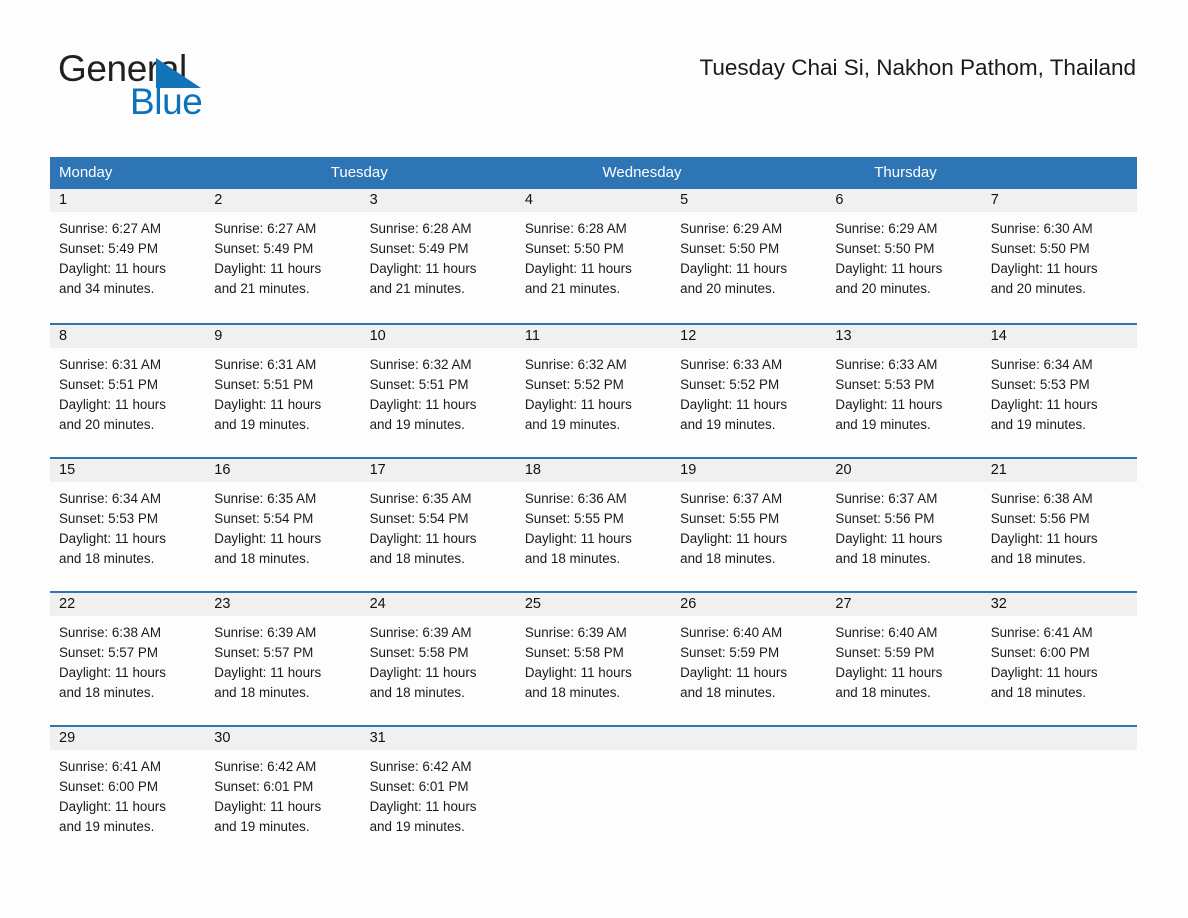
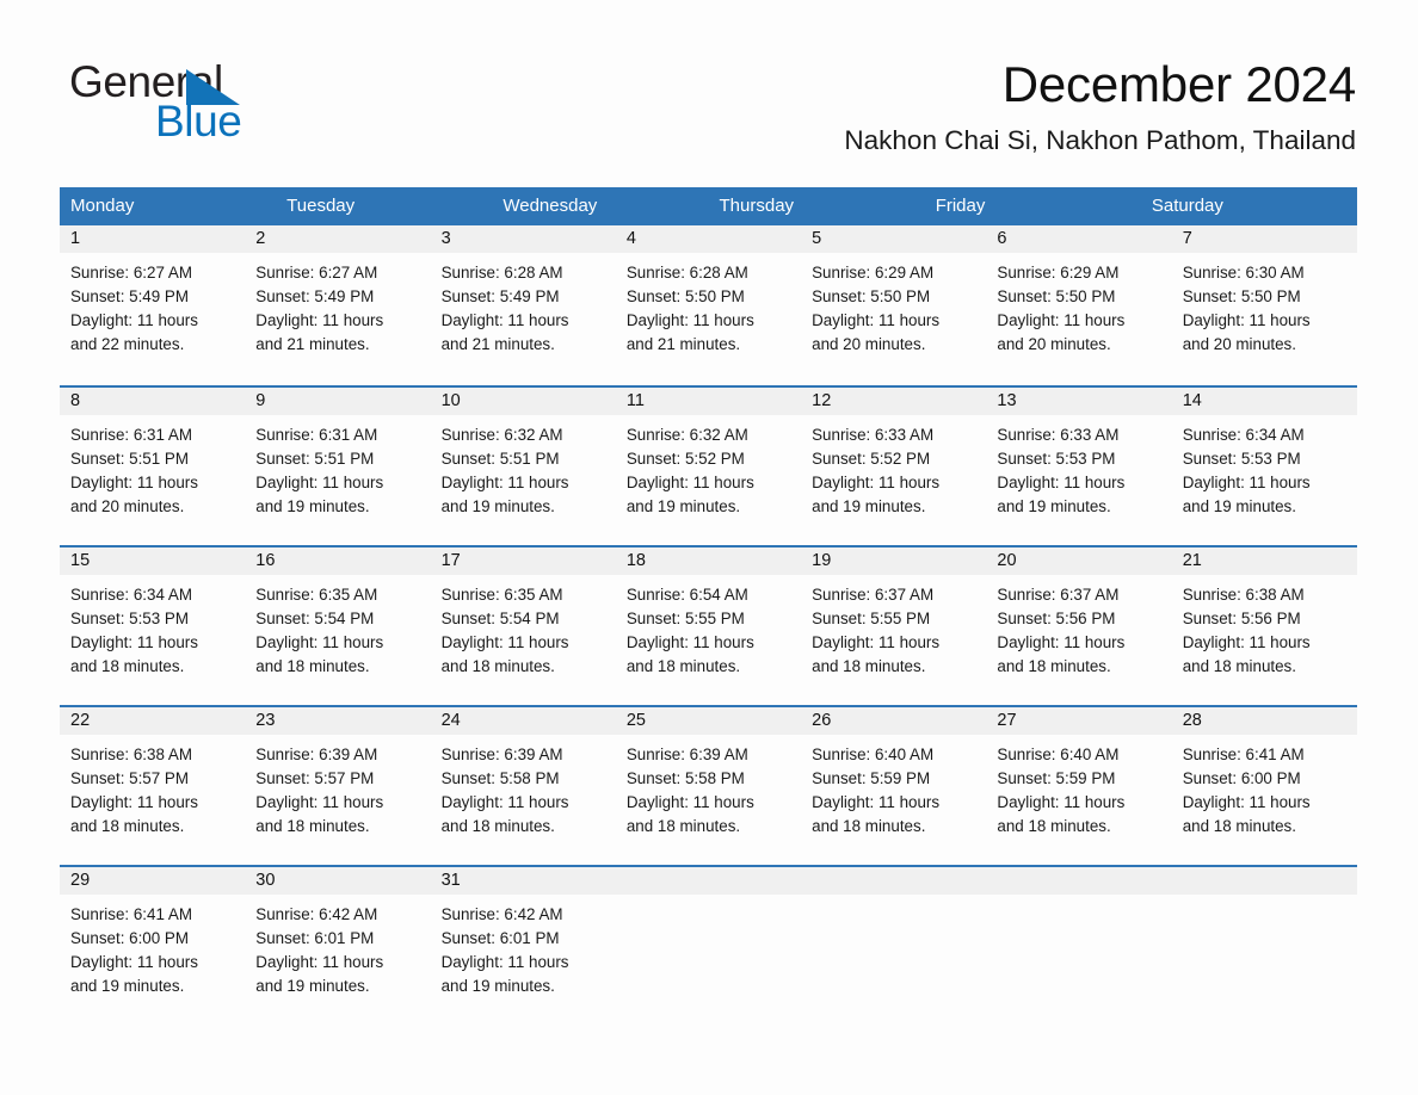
  Generl
  Blue
+ December 2024
- Tuesday Chai Si, Nakhon Pathom, Thailand
+ Nakhon Chai Si, Nakhon Pathom, Thailand
  Monday
  Tuesday
  Wednesday
  Thursday
+ Friday
+ Saturday
  1
  Sunrise: 6:27 AM
  Sunset: 5:49 PM
  Daylight: 11 hours
- and 34 minutes.
+ and 22 minutes.
  2
  Sunrise: 6:27 AM
  Sunset: 5:49 PM
  Daylight: 11 hours
  and 21 minutes.
  3
  Sunrise: 6:28 AM
  Sunset: 5:49 PM
  Daylight: 11 hours
  and 21 minutes.
  4
  Sunrise: 6:28 AM
  Sunset: 5:50 PM
  Daylight: 11 hours
  and 21 minutes.
  5
  Sunrise: 6:29 AM
  Sunset: 5:50 PM
  Daylight: 11 hours
  and 20 minutes.
  6
  Sunrise: 6:29 AM
  Sunset: 5:50 PM
  Daylight: 11 hours
  and 20 minutes.
  7
  Sunrise: 6:30 AM
  Sunset: 5:50 PM
  Daylight: 11 hours
  and 20 minutes.
  8
  Sunrise: 6:31 AM
  Sunset: 5:51 PM
  Daylight: 11 hours
  and 20 minutes.
  9
  Sunrise: 6:31 AM
  Sunset: 5:51 PM
  Daylight: 11 hours
  and 19 minutes.
  10
  Sunrise: 6:32 AM
  Sunset: 5:51 PM
  Daylight: 11 hours
  and 19 minutes.
  11
  Sunrise: 6:32 AM
  Sunset: 5:52 PM
  Daylight: 11 hours
  and 19 minutes.
  12
  Sunrise: 6:33 AM
  Sunset: 5:52 PM
  Daylight: 11 hours
  and 19 minutes.
  13
  Sunrise: 6:33 AM
  Sunset: 5:53 PM
  Daylight: 11 hours
  and 19 minutes.
  14
  Sunrise: 6:34 AM
  Sunset: 5:53 PM
  Daylight: 11 hours
  and 19 minutes.
  15
  Sunrise: 6:34 AM
  Sunset: 5:53 PM
  Daylight: 11 hours
  and 18 minutes.
  16
  Sunrise: 6:35 AM
  Sunset: 5:54 PM
  Daylight: 11 hours
  and 18 minutes.
  17
  Sunrise: 6:35 AM
  Sunset: 5:54 PM
  Daylight: 11 hours
  and 18 minutes.
  18
- Sunrise: 6:36 AM
+ Sunrise: 6:54 AM
  Sunset: 5:55 PM
  Daylight: 11 hours
  and 18 minutes.
  19
  Sunrise: 6:37 AM
  Sunset: 5:55 PM
  Daylight: 11 hours
  and 18 minutes.
  20
  Sunrise: 6:37 AM
  Sunset: 5:56 PM
  Daylight: 11 hours
  and 18 minutes.
  21
  Sunrise: 6:38 AM
  Sunset: 5:56 PM
  Daylight: 11 hours
  and 18 minutes.
  22
  Sunrise: 6:38 AM
  Sunset: 5:57 PM
  Daylight: 11 hours
  and 18 minutes.
  23
  Sunrise: 6:39 AM
  Sunset: 5:57 PM
  Daylight: 11 hours
  and 18 minutes.
  24
  Sunrise: 6:39 AM
  Sunset: 5:58 PM
  Daylight: 11 hours
  and 18 minutes.
  25
  Sunrise: 6:39 AM
  Sunset: 5:58 PM
  Daylight: 11 hours
  and 18 minutes.
  26
  Sunrise: 6:40 AM
  Sunset: 5:59 PM
  Daylight: 11 hours
  and 18 minutes.
  27
  Sunrise: 6:40 AM
  Sunset: 5:59 PM
  Daylight: 11 hours
  and 18 minutes.
- 32
+ 28
  Sunrise: 6:41 AM
  Sunset: 6:00 PM
  Daylight: 11 hours
  and 18 minutes.
  29
  Sunrise: 6:41 AM
  Sunset: 6:00 PM
  Daylight: 11 hours
  and 19 minutes.
  30
  Sunrise: 6:42 AM
  Sunset: 6:01 PM
  Daylight: 11 hours
  and 19 minutes.
  31
  Sunrise: 6:42 AM
  Sunset: 6:01 PM
  Daylight: 11 hours
  and 19 minutes.
